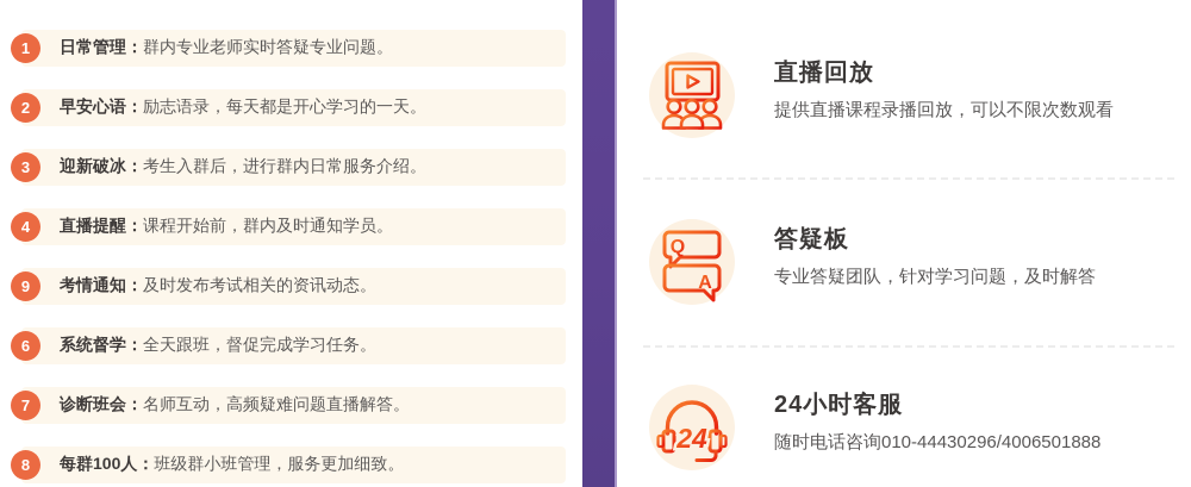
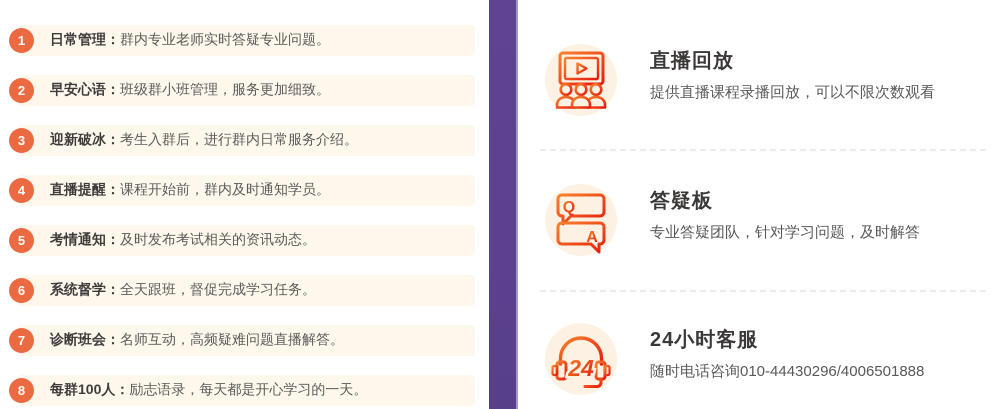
  1
  日常管理：
  群内专业老师实时答疑专业问题。
  2
  早安心语：
- 励志语录，每天都是开心学习的一天。
+ 班级群小班管理，服务更加细致。
  3
  迎新破冰：
  考生入群后，进行群内日常服务介绍。
  4
  直播提醒：
  课程开始前，群内及时通知学员。
- 9
+ 5
  考情通知：
  及时发布考试相关的资讯动态。
  6
  系统督学：
  全天跟班，督促完成学习任务。
  7
  诊断班会：
  名师互动，高频疑难问题直播解答。
  8
  每群100人：
- 班级群小班管理，服务更加细致。
+ 励志语录，每天都是开心学习的一天。
  直播回放
  提供直播课程录播回放，可以不限次数观看
  Q
  A
  答疑板
  专业答疑团队，针对学习问题，及时解答
  24
  24小时客服
  随时电话咨询010-44430296/4006501888
